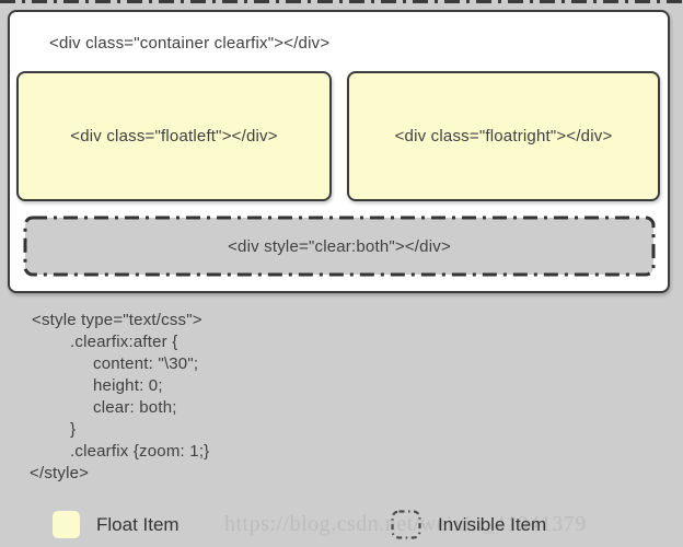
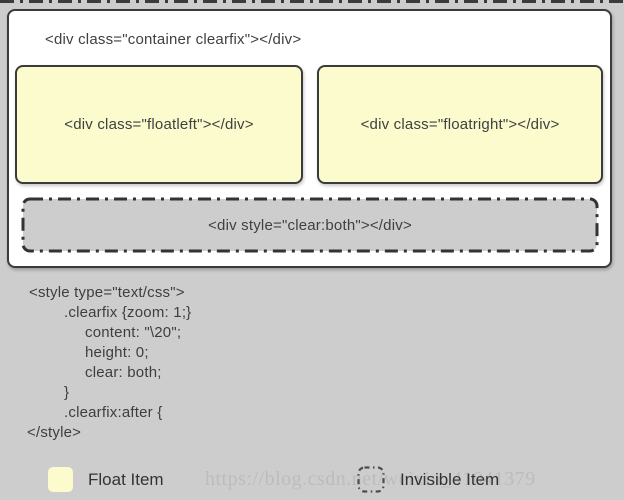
  <div class="container clearfix"></div>
  <div class="floatleft"></div>
  <div class="floatright"></div>
  <div style="clear:both"></div>
  <style type="text/css">
- .clearfix:after {
+ .clearfix {zoom: 1;}
- content: "\30";
+ content: "\20";
  height: 0;
  clear: both;
  }
- .clearfix {zoom: 1;}
+ .clearfix:after {
  </style>
  https://blog.csdn.net/weixin_41041379
  Float Item
  Invisible Item
